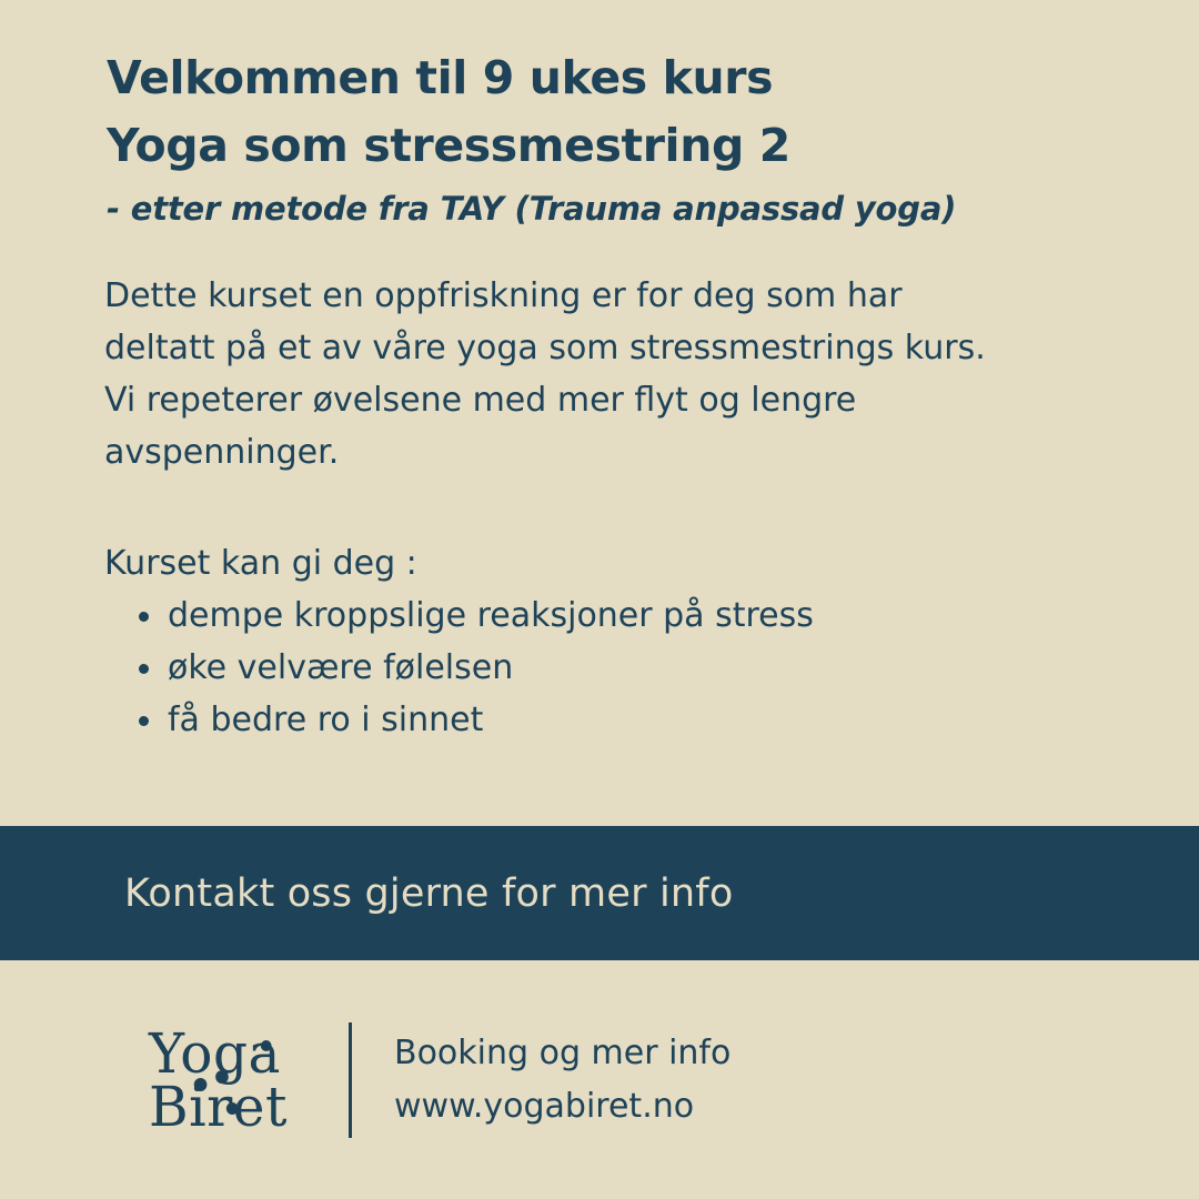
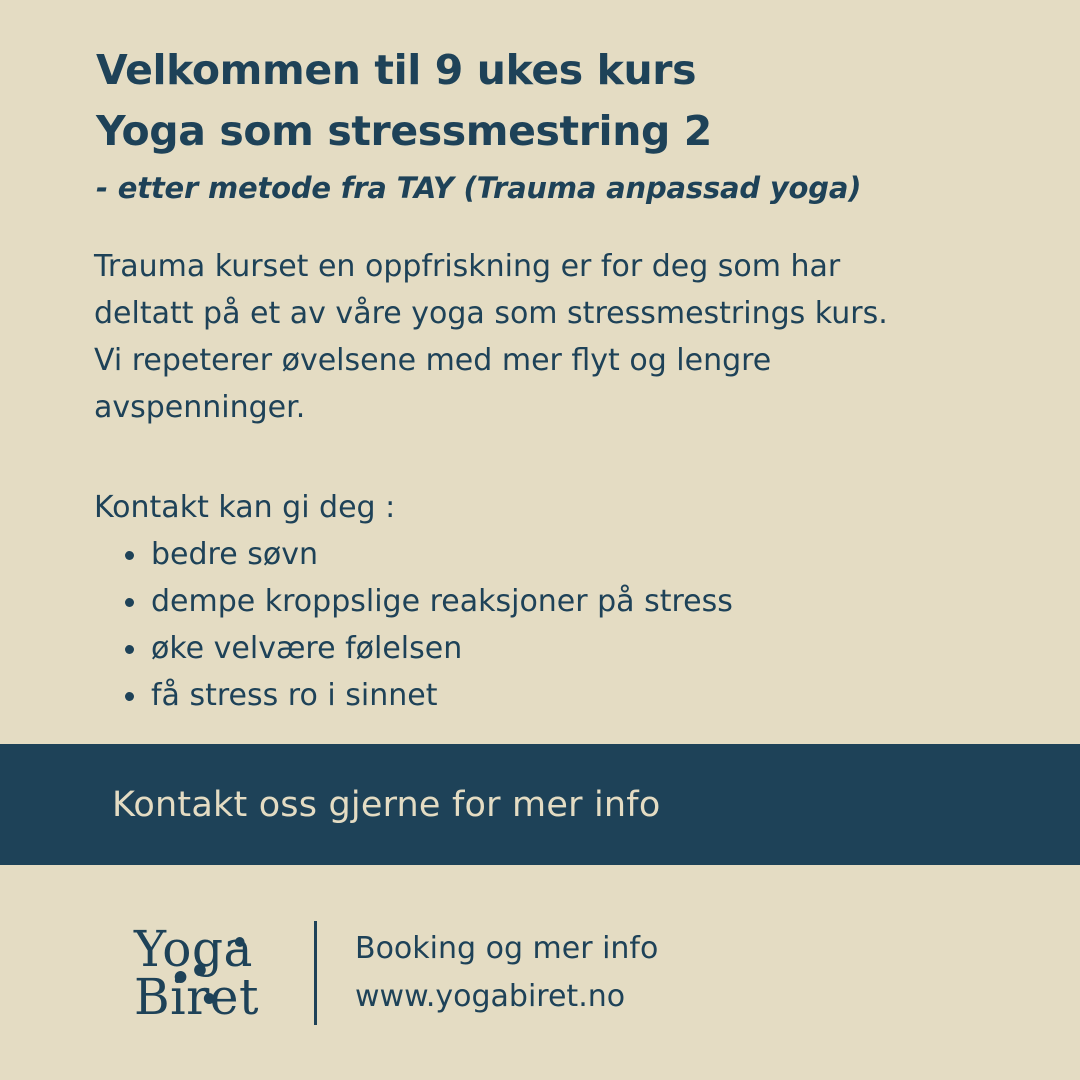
  Velkommen til 9 ukes kurs
  Yoga som stressmestring 2
  - etter metode fra TAY (Trauma anpassad yoga)
- Dette kurset en oppfriskning er for deg som har
+ Trauma kurset en oppfriskning er for deg som har
  deltatt på et av våre yoga som stressmestrings kurs.
  Vi repeterer øvelsene med mer flyt og lengre
  avspenninger.
- Kurset kan gi deg :
+ Kontakt kan gi deg :
+ bedre søvn
  dempe kroppslige reaksjoner på stress
  øke velvære følelsen
- få bedre ro i sinnet
+ få stress ro i sinnet
  Kontakt oss gjerne for mer info
  Yoga
  Biret
  Booking og mer info
  www.yogabiret.no
